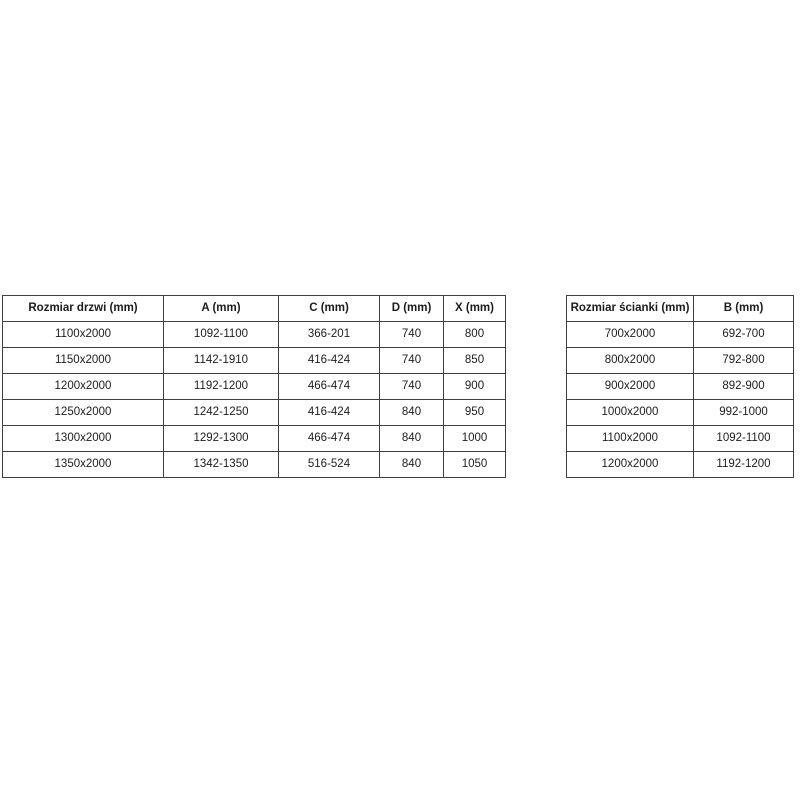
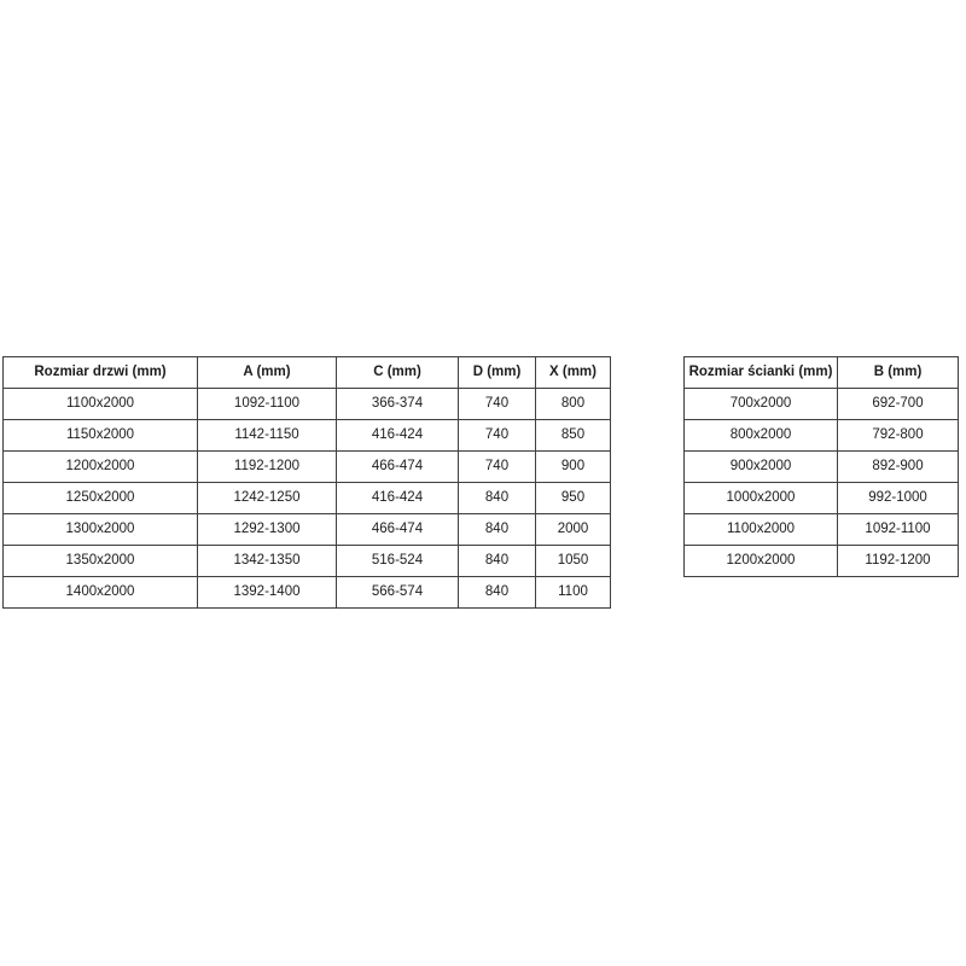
  Rozmiar drzwi (mm)	A (mm)	C (mm)	D (mm)	X (mm)
- 1100x2000	1092-1100	366-201	740	800
+ 1100x2000	1092-1100	366-374	740	800
- 1150x2000	1142-1910	416-424	740	850
+ 1150x2000	1142-1150	416-424	740	850
  1200x2000	1192-1200	466-474	740	900
  1250x2000	1242-1250	416-424	840	950
- 1300x2000	1292-1300	466-474	840	1000
+ 1300x2000	1292-1300	466-474	840	2000
  1350x2000	1342-1350	516-524	840	1050
+ 1400x2000	1392-1400	566-574	840	1100
  Rozmiar ścianki (mm)	B (mm)
  700x2000	692-700
  800x2000	792-800
  900x2000	892-900
  1000x2000	992-1000
  1100x2000	1092-1100
  1200x2000	1192-1200
